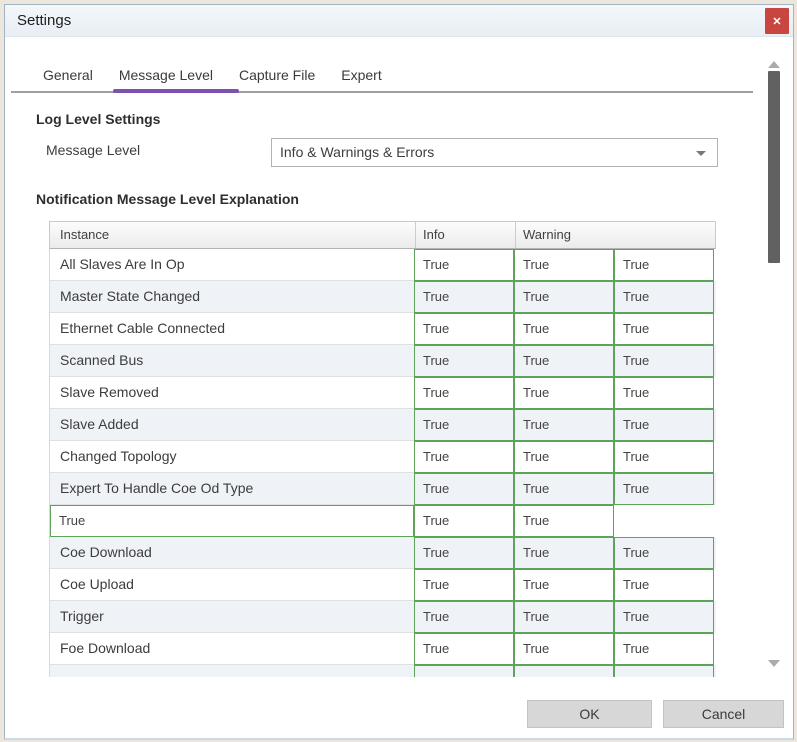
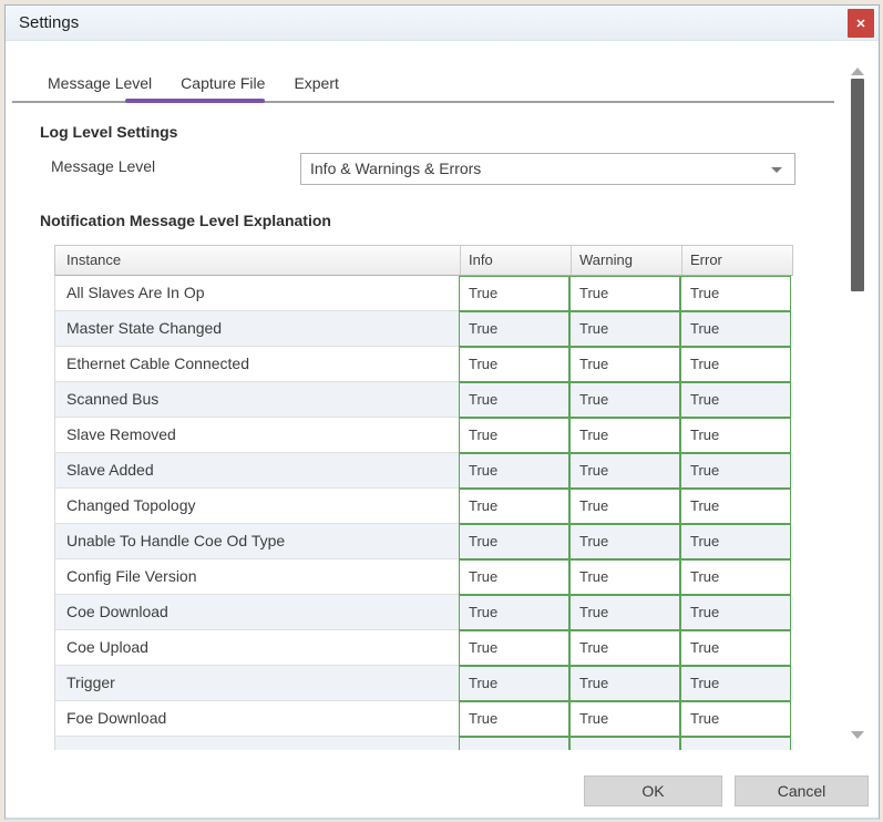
  Settings
  ✕
- General
  Message Level
  Capture File
  Expert
  Log Level Settings
  Message Level
  Info & Warnings & Errors
  Notification Message Level Explanation
  Instance
  Info
  Warning
+ Error
  All Slaves Are In Op
  True
  True
  True
  Master State Changed
  True
  True
  True
  Ethernet Cable Connected
  True
  True
  True
  Scanned Bus
  True
  True
  True
  Slave Removed
  True
  True
  True
  Slave Added
  True
  True
  True
  Changed Topology
  True
  True
  True
- Expert To Handle Coe Od Type
+ Unable To Handle Coe Od Type
  True
  True
  True
+ Config File Version
  True
  True
  True
  Coe Download
  True
  True
  True
  Coe Upload
  True
  True
  True
  Trigger
  True
  True
  True
  Foe Download
  True
  True
  True
  OK
  Cancel
